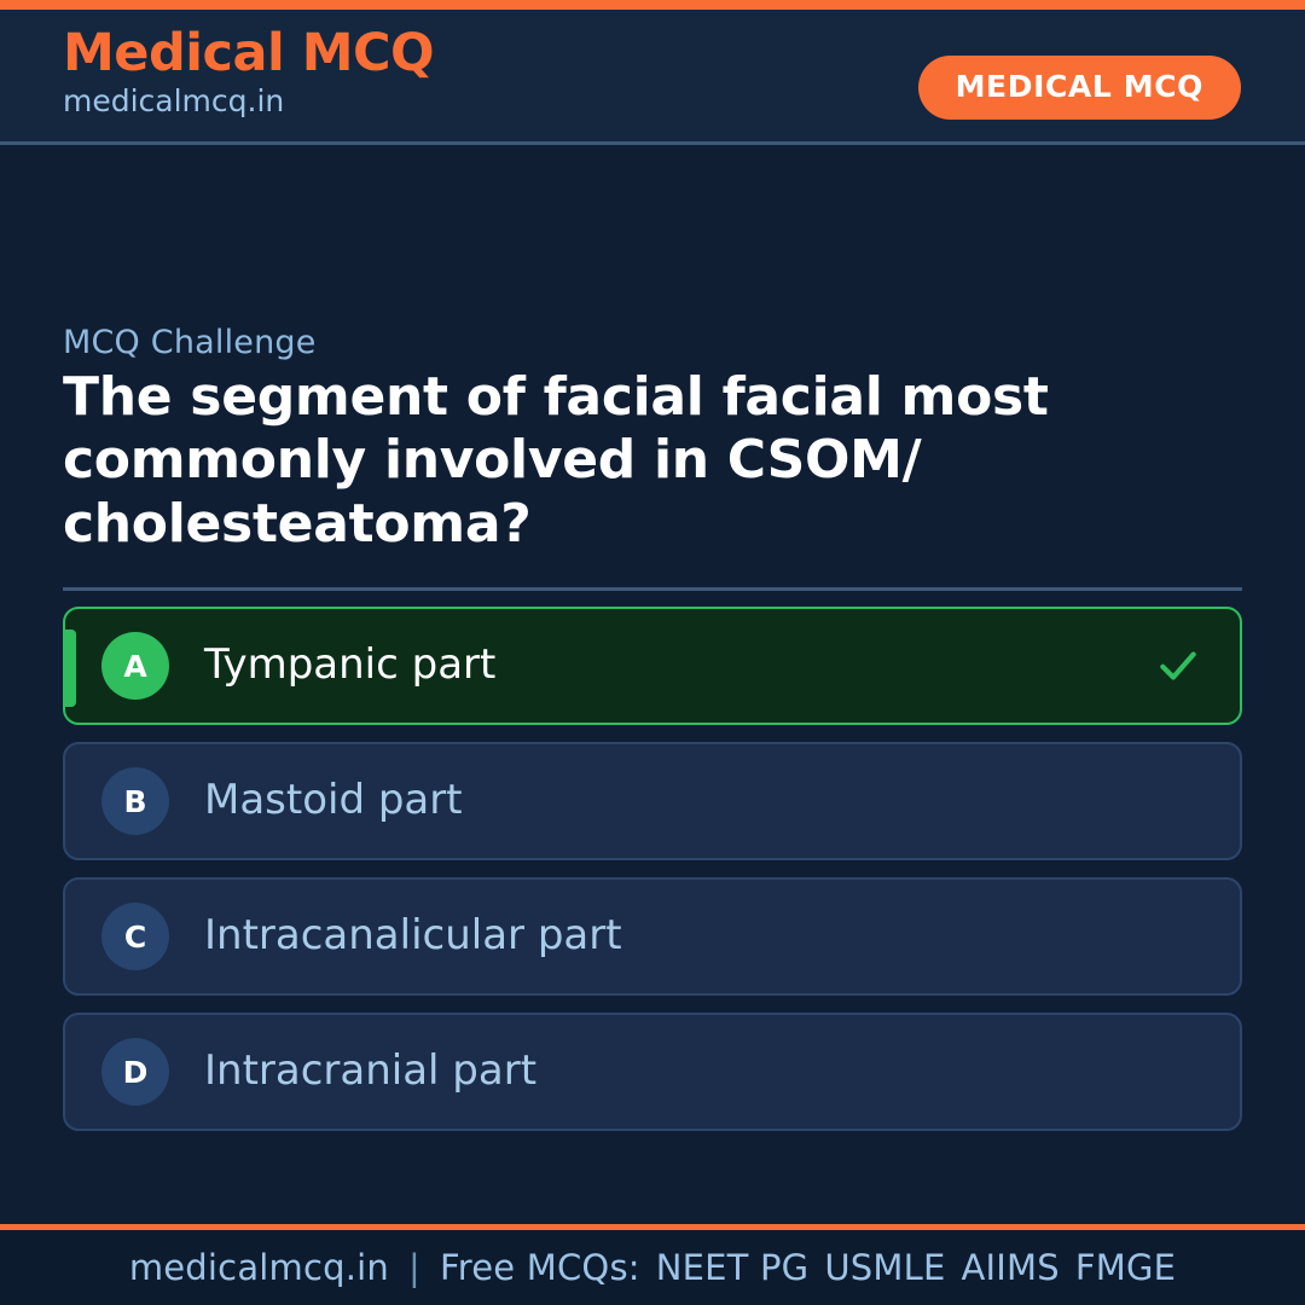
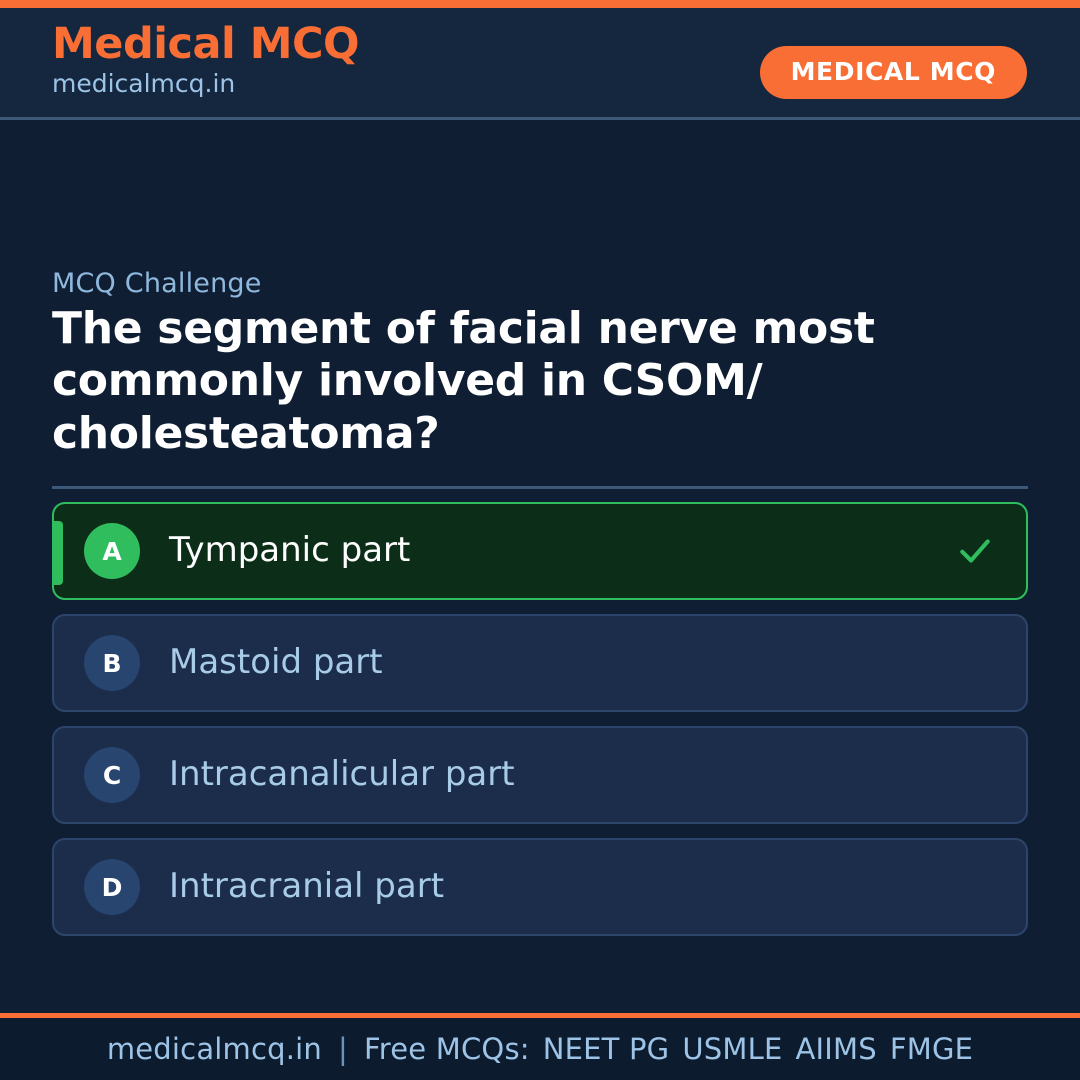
  Medical MCQ
  medicalmcq.in
  MEDICAL MCQ
  MCQ Challenge
- The segment of facial facial most commonly involved in CSOM/ cholesteatoma?
+ The segment of facial nerve most commonly involved in CSOM/ cholesteatoma?
  A
  Tympanic part
  B
  Mastoid part
  C
  Intracanalicular part
  D
  Intracranial part
  medicalmcq.in | Free MCQs: NEET PG USMLE AIIMS FMGE
